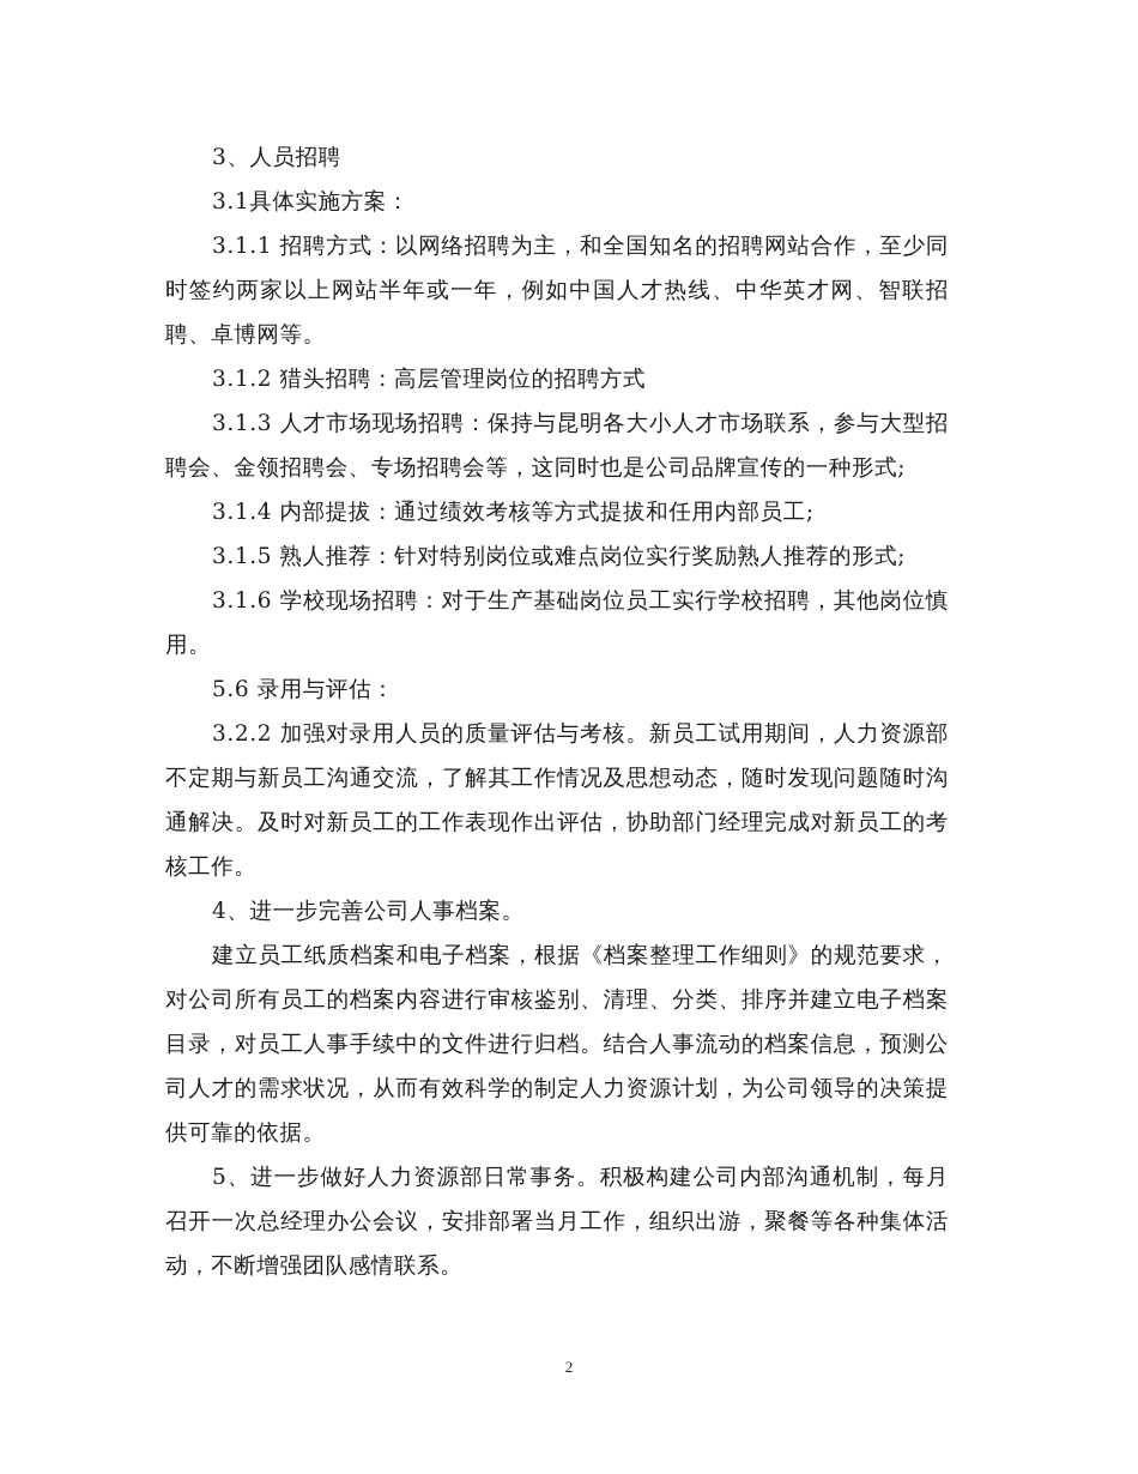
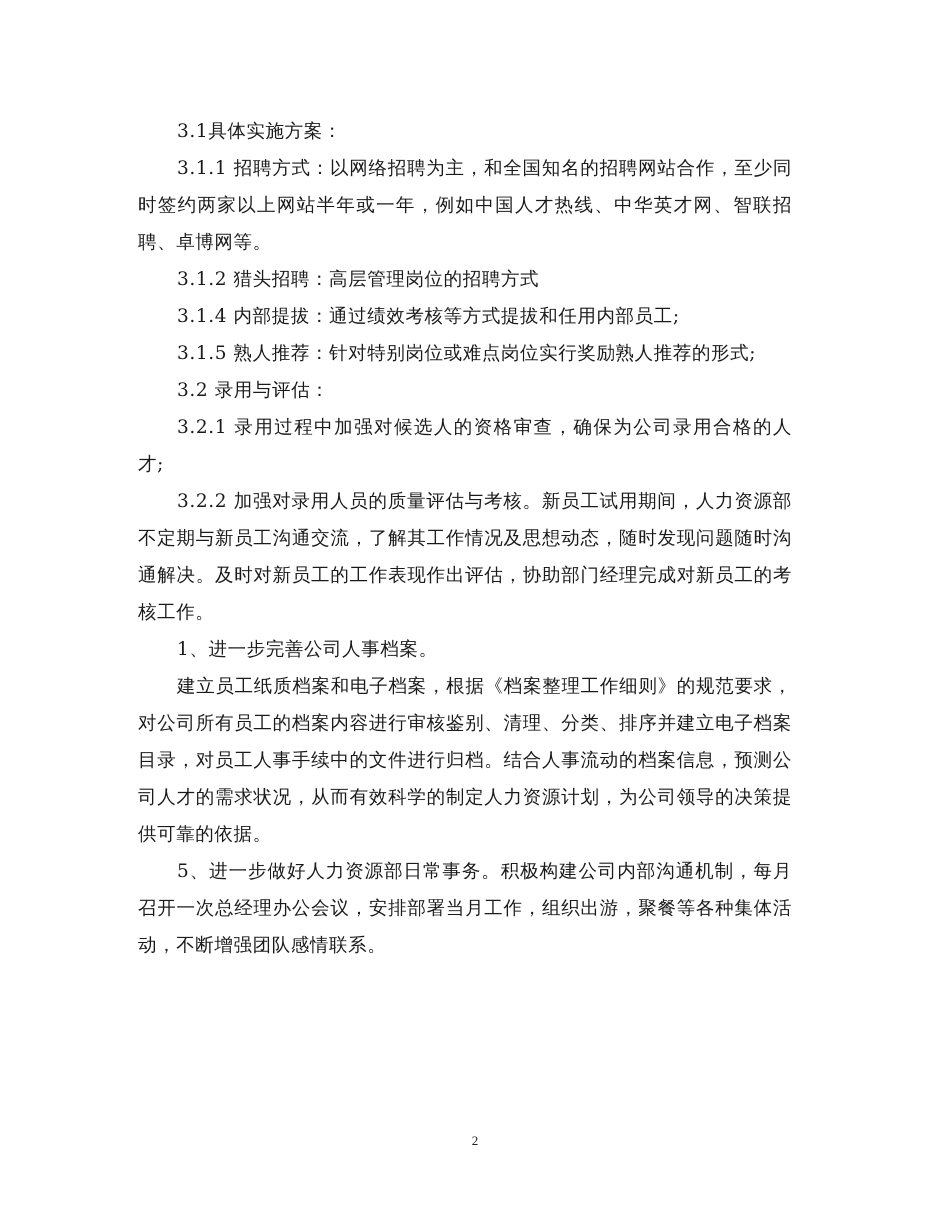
- 3、人员招聘
  3.1具体实施方案：
  3.1.1 招聘方式：以网络招聘为主，和全国知名的招聘网站合作，至少同时签约两家以上网站半年或一年，例如中国人才热线、中华英才网、智联招聘、卓博网等。
  3.1.2 猎头招聘：高层管理岗位的招聘方式
- 3.1.3 人才市场现场招聘：保持与昆明各大小人才市场联系，参与大型招聘会、金领招聘会、专场招聘会等，这同时也是公司品牌宣传的一种形式;
  3.1.4 内部提拔：通过绩效考核等方式提拔和任用内部员工;
  3.1.5 熟人推荐：针对特别岗位或难点岗位实行奖励熟人推荐的形式;
- 3.1.6 学校现场招聘：对于生产基础岗位员工实行学校招聘，其他岗位慎用。
- 5.6 录用与评估：
+ 3.2 录用与评估：
+ 3.2.1 录用过程中加强对候选人的资格审查，确保为公司录用合格的人才;
  3.2.2 加强对录用人员的质量评估与考核。新员工试用期间，人力资源部不定期与新员工沟通交流，了解其工作情况及思想动态，随时发现问题随时沟通解决。及时对新员工的工作表现作出评估，协助部门经理完成对新员工的考核工作。
- 4、进一步完善公司人事档案。
+ 1、进一步完善公司人事档案。
  建立员工纸质档案和电子档案，根据《档案整理工作细则》的规范要求，对公司所有员工的档案内容进行审核鉴别、清理、分类、排序并建立电子档案目录，对员工人事手续中的文件进行归档。结合人事流动的档案信息，预测公司人才的需求状况，从而有效科学的制定人力资源计划，为公司领导的决策提供可靠的依据。
  5、进一步做好人力资源部日常事务。积极构建公司内部沟通机制，每月召开一次总经理办公会议，安排部署当月工作，组织出游，聚餐等各种集体活动，不断增强团队感情联系。
  2
